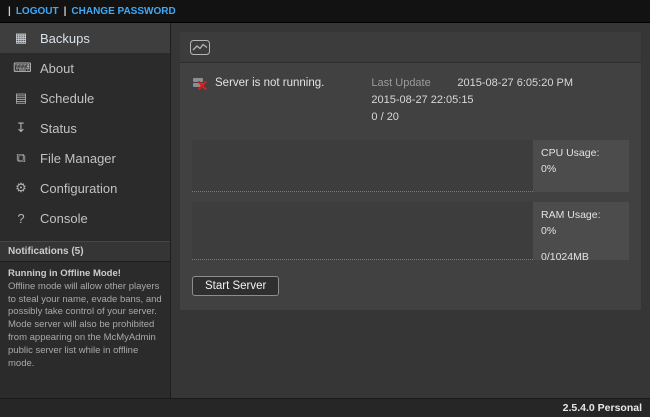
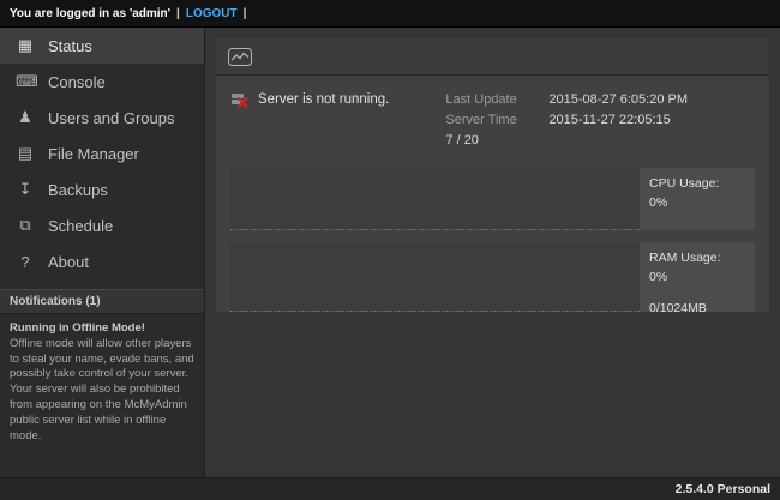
+ You are logged in as 'admin'
  |
  LOGOUT
  |
- CHANGE PASSWORD
  ▦
- Backups
+ Status
  ⌨
- About
+ Console
+ ♟
+ Users and Groups
  ▤
- Schedule
+ File Manager
  ↧
- Status
+ Backups
  ⧉
- File Manager
+ Schedule
- ⚙
- Configuration
  ?
- Console
+ About
- Notifications (5)
+ Notifications (1)
  Running in Offline Mode!
- Offline mode will allow other players to steal your name, evade bans, and possibly take control of your server. Mode server will also be prohibited from appearing on the McMyAdmin public server list while in offline mode.
+ Offline mode will allow other players to steal your name, evade bans, and possibly take control of your server. Your server will also be prohibited from appearing on the McMyAdmin public server list while in offline mode.
  Server is not running.
  Last Update
  2015-08-27 6:05:20 PM
+ Server Time
- 2015-08-27 22:05:15
+ 2015-11-27 22:05:15
- 0 / 20
+ 7 / 20
  CPU Usage:
  0%
  RAM Usage:
  0%
  0/1024MB
- Start Server
  2.5.4.0 Personal
